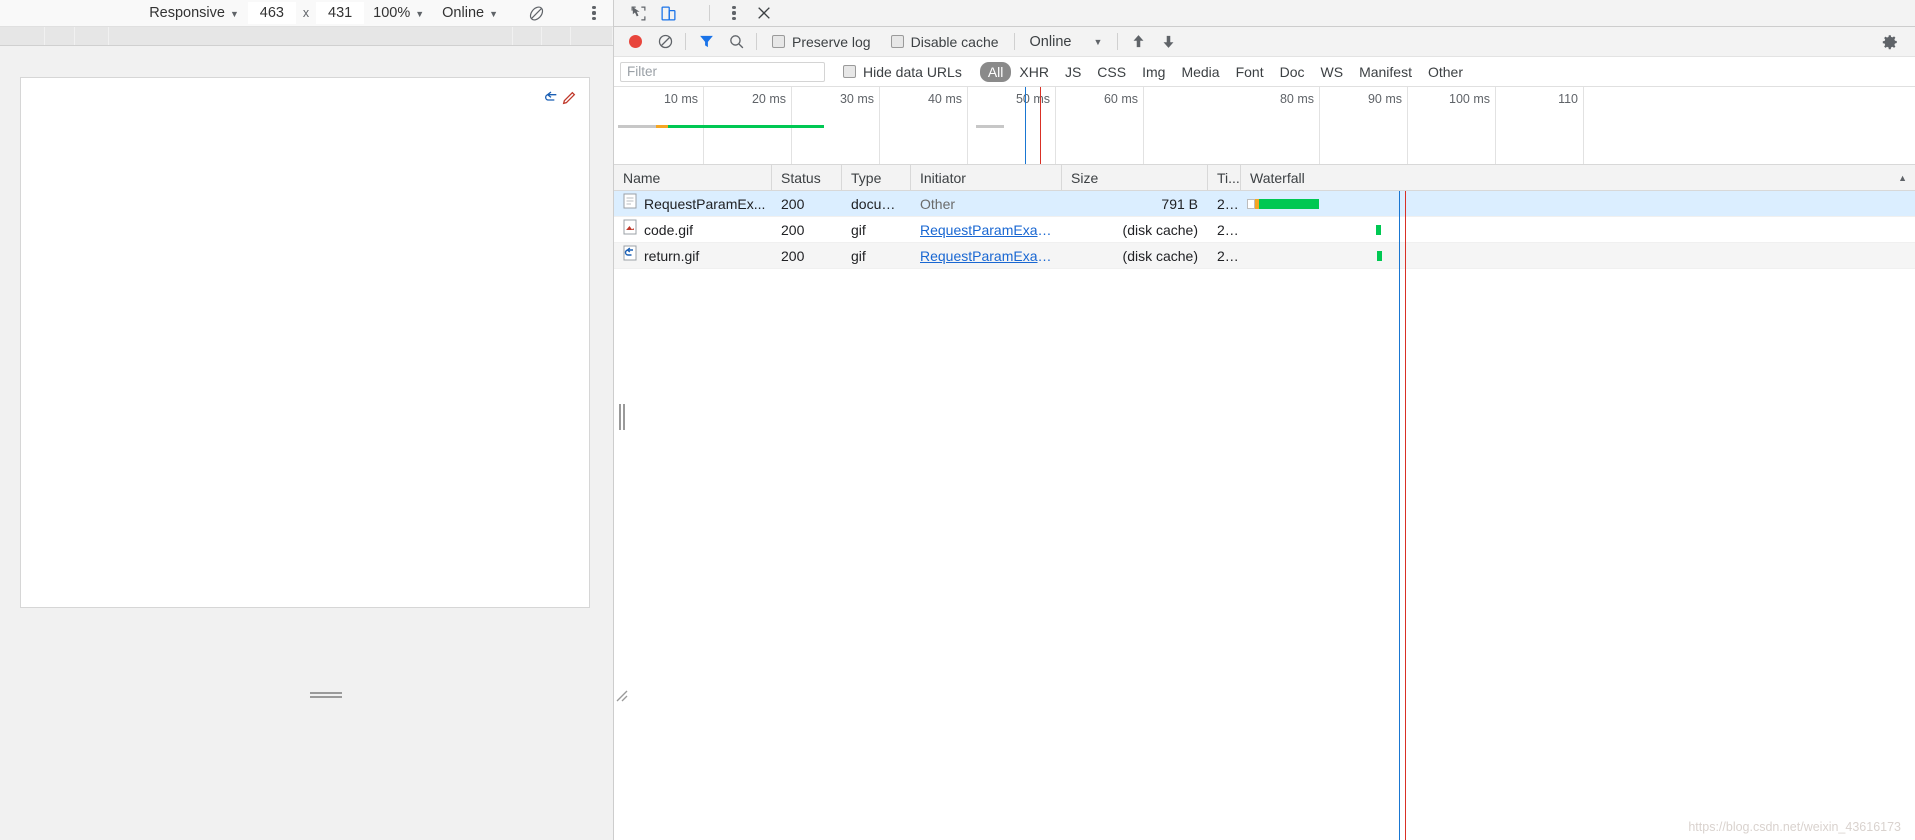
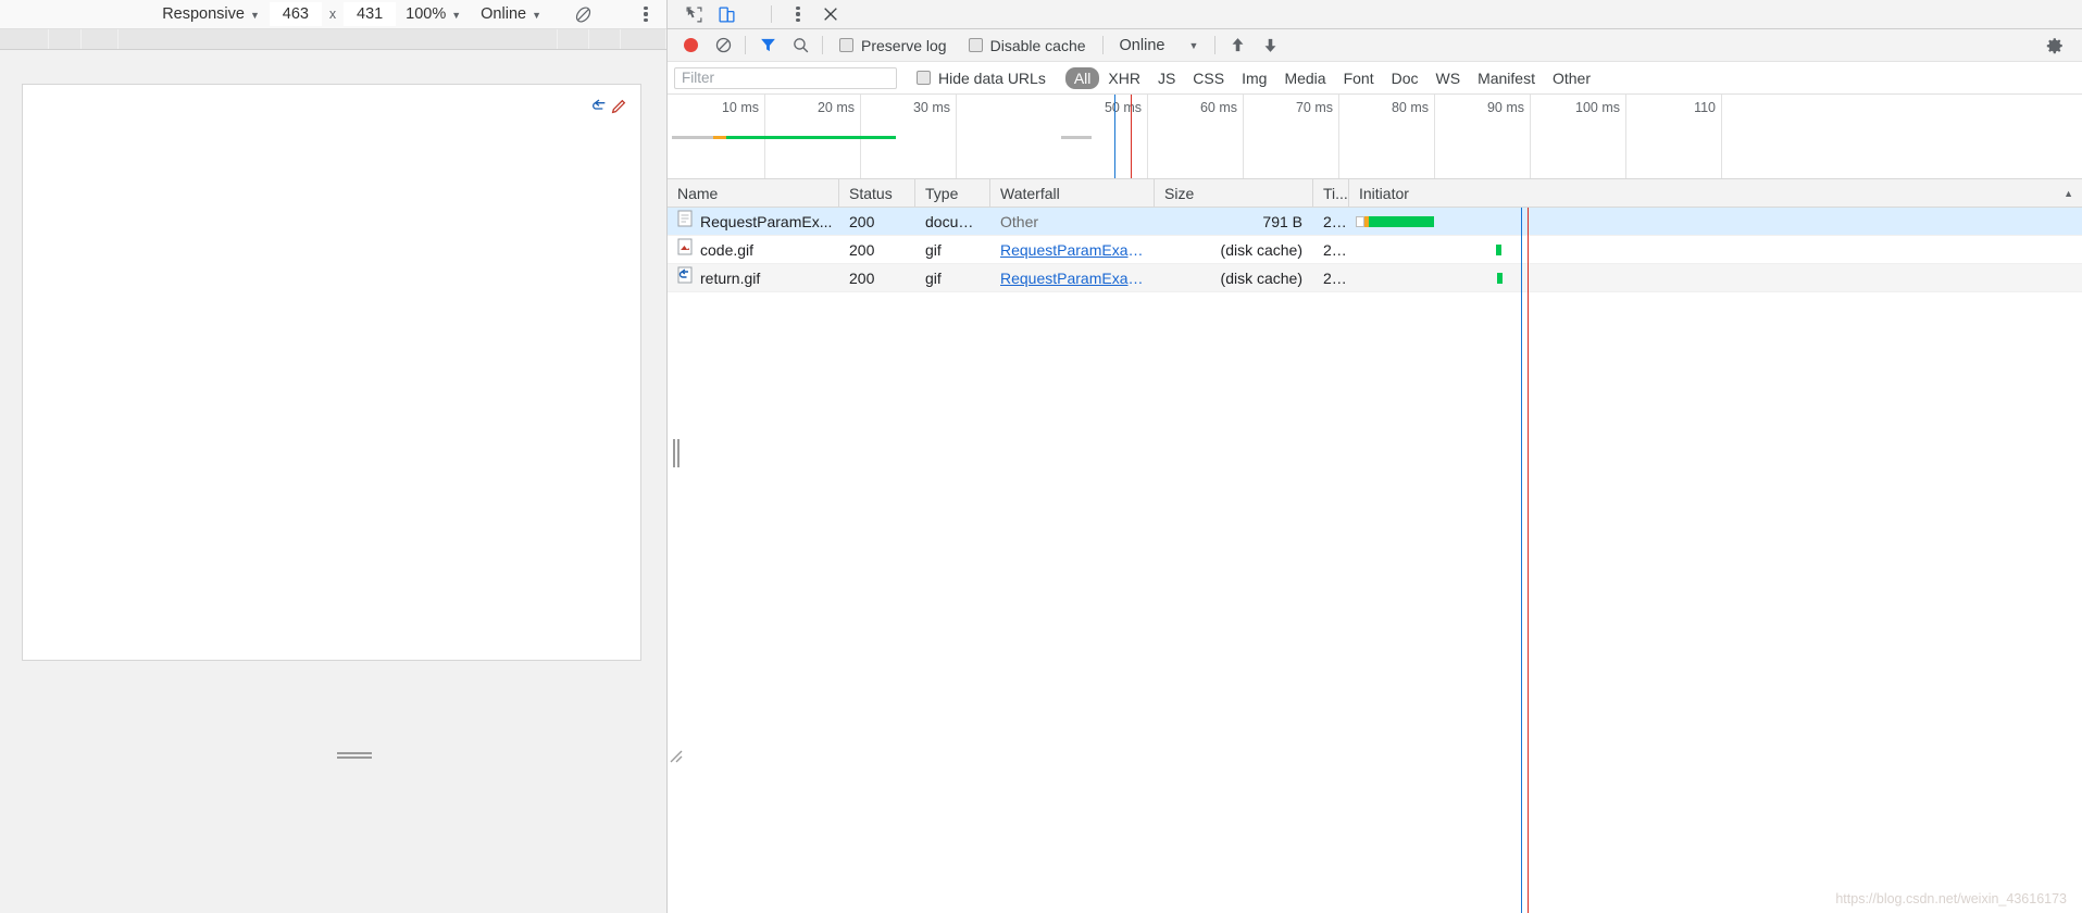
  Responsive
  ▼
  463
  x
  431
  100%
  ▼
  Online
  ▼
  Preserve log
  Disable cache
  Online
  ▼
  Filter
  Hide data URLs
  All
  XHR
  JS
  CSS
  Img
  Media
  Font
  Doc
  WS
  Manifest
  Other
  10 ms
  20 ms
  30 ms
- 40 ms
  50 ms
  60 ms
+ 70 ms
  80 ms
  90 ms
  100 ms
  110
  Name
  Status
  Type
- Initiator
+ Waterfall
  Size
  Ti...
- Waterfall
+ Initiator
  ▲
  RequestParamEx...
  200
  docum...
  Other
  791 B
  2...
  code.gif
  200
  gif
  RequestParamExam...
  (disk cache)
  2 ...
  return.gif
  200
  gif
  RequestParamExam...
  (disk cache)
  2 ...
  https://blog.csdn.net/weixin_43616173
